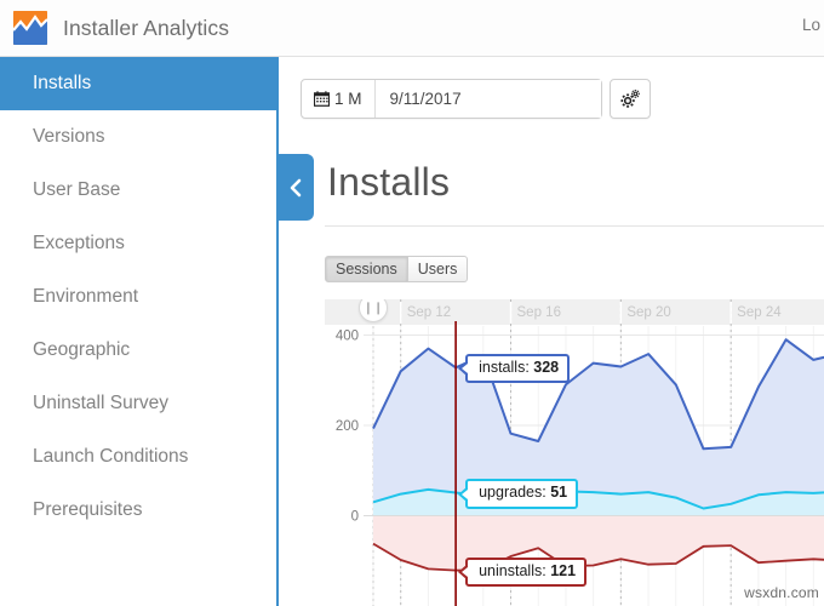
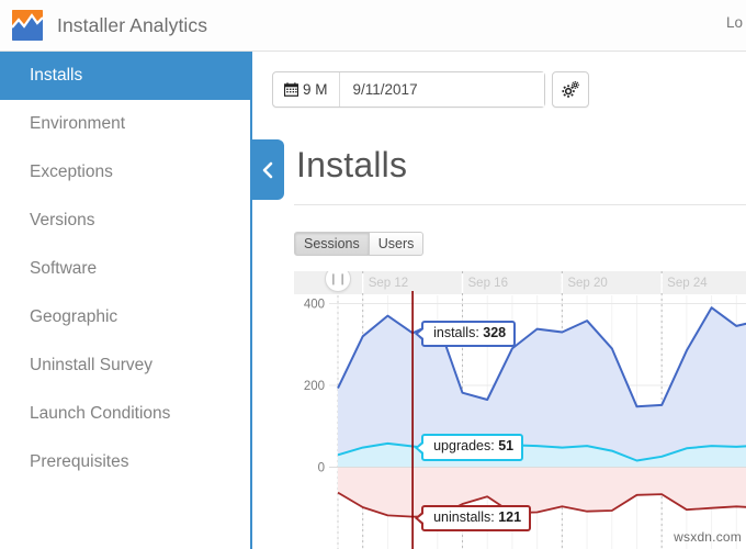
  Installer Analytics
  Lo
  Installs
- Versions
+ Environment
- User Base
  Exceptions
- Environment
+ Versions
+ Software
  Geographic
  Uninstall Survey
  Launch Conditions
  Prerequisites
- 1 M
+ 9 M
  9/11/2017
  Installs
  Sessions
  Users
  0
  200
  400
  Sep 12
  Sep 16
  Sep 20
  Sep 24
  ❙❙
  installs: 328
  upgrades: 51
  uninstalls: 121
  wsxdn.com
